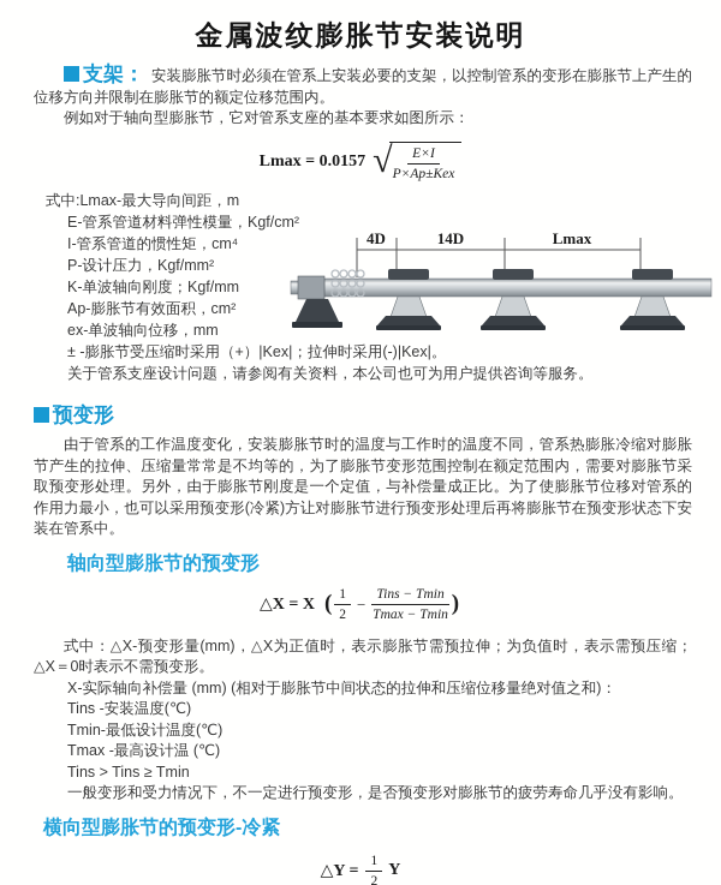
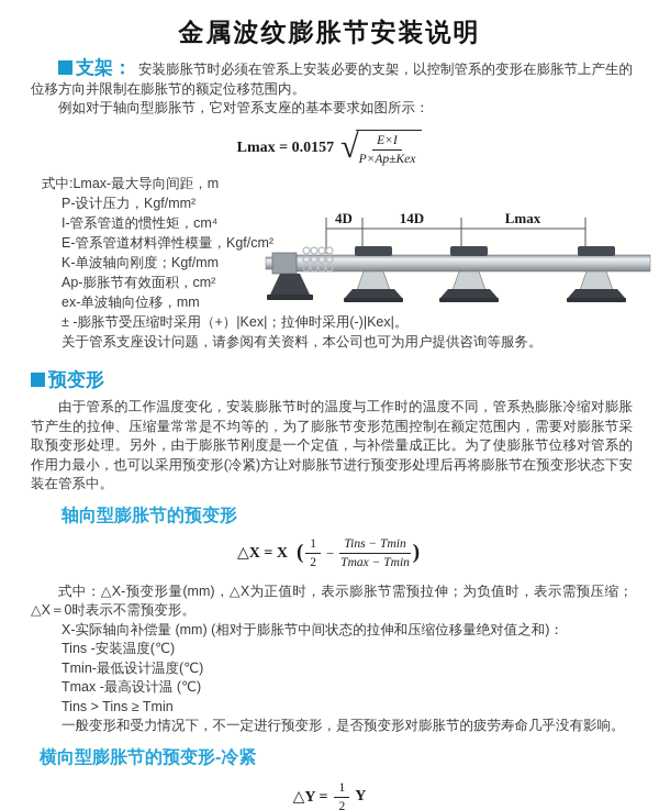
  金属波纹膨胀节安装说明
  支架： 安装膨胀节时必须在管系上安装必要的支架，以控制管系的变形在膨胀节上产生的位移方向并限制在膨胀节的额定位移范围内。
  例如对于轴向型膨胀节，它对管系支座的基本要求如图所示：
  Lmax = 0.0157
  √
  E×I
  P×Ap±Kex
  式中:Lmax-最大导向间距，m
- E-管系管道材料弹性模量，Kgf/cm²
+ P-设计压力，Kgf/mm²
  I-管系管道的惯性矩，cm⁴
- P-设计压力，Kgf/mm²
+ E-管系管道材料弹性模量，Kgf/cm²
  K-单波轴向刚度；Kgf/mm
  Ap-膨胀节有效面积，cm²
  ex-单波轴向位移，mm
  ± -膨胀节受压缩时采用（+）|Kex|；拉伸时采用(-)|Kex|。
  关于管系支座设计问题，请参阅有关资料，本公司也可为用户提供咨询等服务。
  4D
  14D
  Lmax
  预变形
  由于管系的工作温度变化，安装膨胀节时的温度与工作时的温度不同，管系热膨胀冷缩对膨胀节产生的拉伸、压缩量常常是不均等的，为了膨胀节变形范围控制在额定范围内，需要对膨胀节采取预变形处理。另外，由于膨胀节刚度是一个定值，与补偿量成正比。为了使膨胀节位移对管系的作用力最小，也可以采用预变形(冷紧)方让对膨胀节进行预变形处理后再将膨胀节在预变形状态下安装在管系中。
  轴向型膨胀节的预变形
  △X = X
  (
  1
  2
  −
  Tins − Tmin
  Tmax − Tmin
  )
  式中：△X-预变形量(mm)，△X为正值时，表示膨胀节需预拉伸；为负值时，表示需预压缩；△X＝0时表示不需预变形。
  X-实际轴向补偿量 (mm) (相对于膨胀节中间状态的拉伸和压缩位移量绝对值之和)：
  Tins -安装温度(℃)
  Tmin-最低设计温度(℃)
  Tmax -最高设计温 (℃)
  Tins > Tins ≥ Tmin
  一般变形和受力情况下，不一定进行预变形，是否预变形对膨胀节的疲劳寿命几乎没有影响。
  横向型膨胀节的预变形-冷紧
  △Y =
  1
  2
  Y
